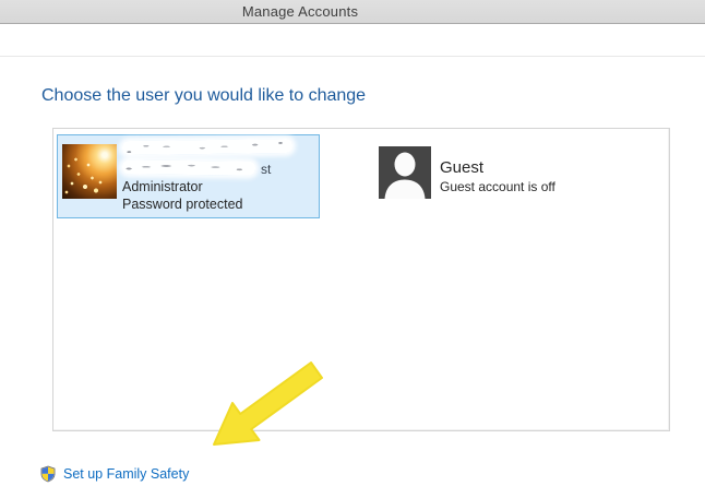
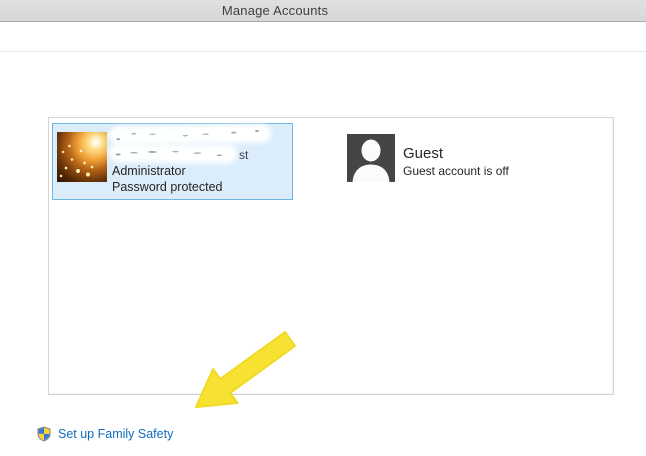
  Manage Accounts
- Choose the user you would like to change
  st
  Administrator
  Password protected
  Guest
  Guest account is off
  Set up Family Safety
